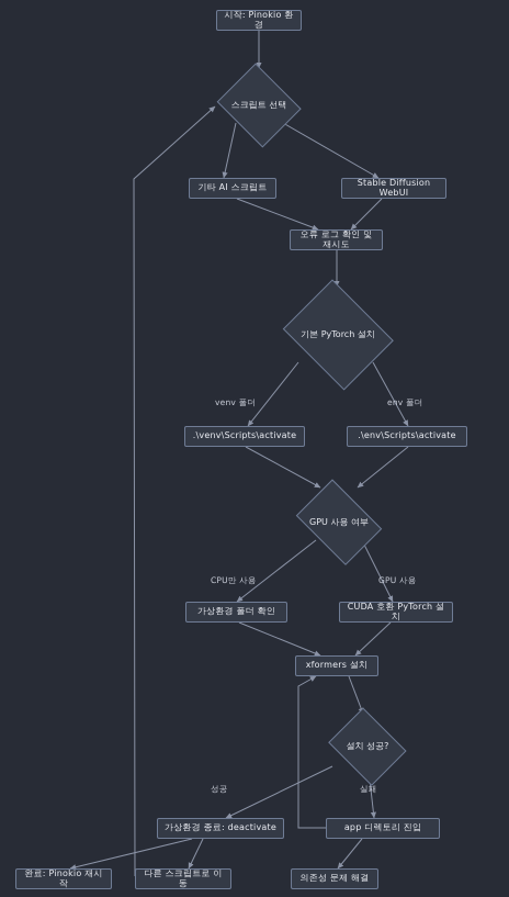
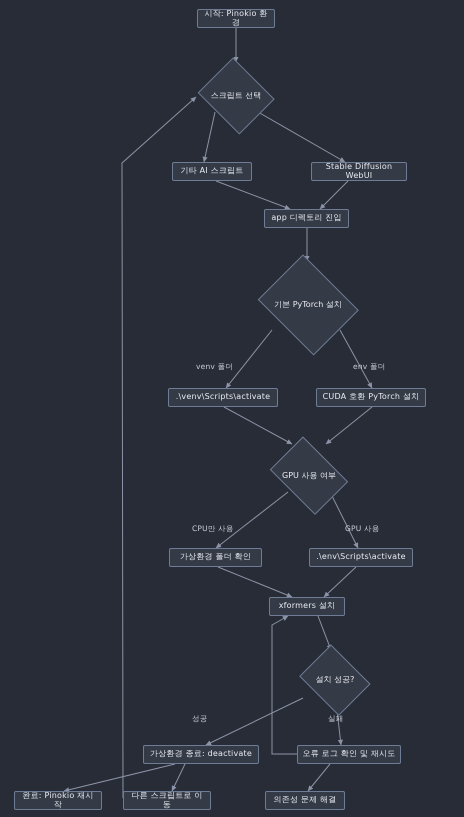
  시작: Pinokio 환경
  스크립트 선택
  기타 AI 스크립트
  Stable Diffusion WebUI
- 오류 로그 확인 및 재시도
+ app 디렉토리 진입
  기본 PyTorch 설치
  .\venv\Scripts\activate
- .\env\Scripts\activate
+ CUDA 호환 PyTorch 설치
  GPU 사용 여부
  가상환경 폴더 확인
- CUDA 호환 PyTorch 설치
+ .\env\Scripts\activate
  xformers 설치
  설치 성공?
  가상환경 종료: deactivate
- app 디렉토리 진입
+ 오류 로그 확인 및 재시도
  완료: Pinokio 재시작
  다른 스크립트로 이동
  의존성 문제 해결
  venv 폴더
  env 폴더
  CPU만 사용
  GPU 사용
  성공
  실패
